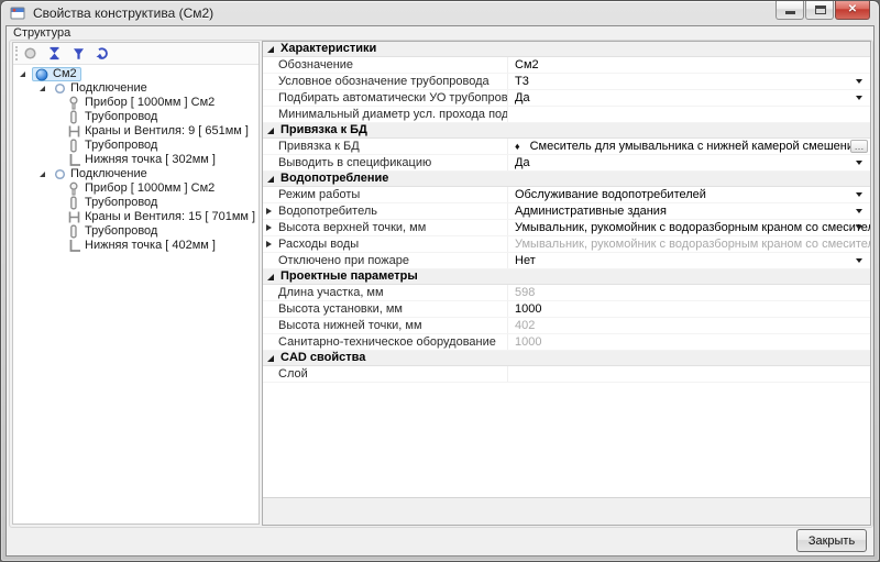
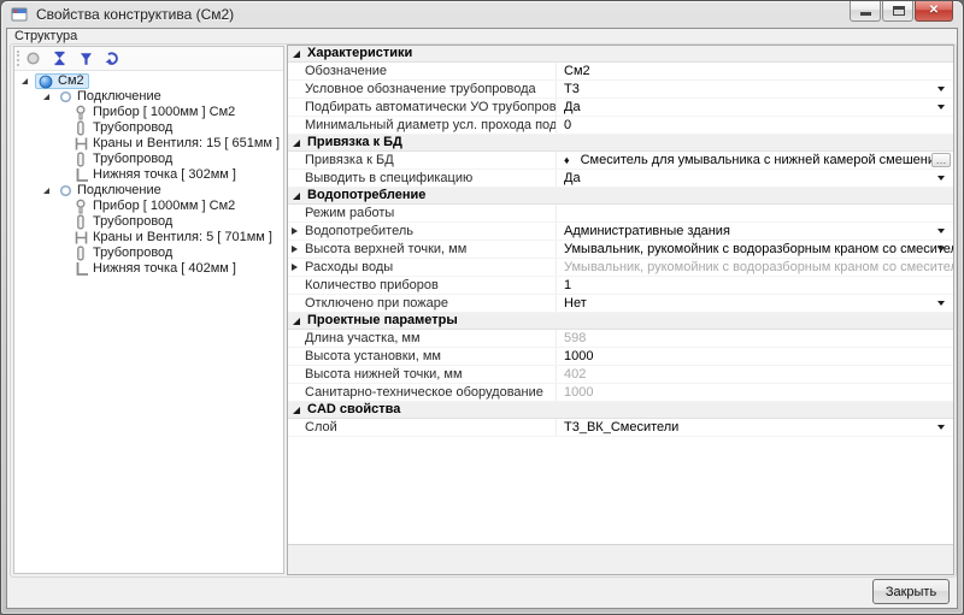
  Свойства конструктива (См2)
  ✕
  Структура
  См2
  Подключение
  Прибор [ 1000мм ] См2
  Трубопровод
- Краны и Вентиля: 9 [ 651мм ]
+ Краны и Вентиля: 15 [ 651мм ]
  Трубопровод
  Нижняя точка [ 302мм ]
  Подключение
  Прибор [ 1000мм ] См2
  Трубопровод
- Краны и Вентиля: 15 [ 701мм ]
+ Краны и Вентиля: 5 [ 701мм ]
  Трубопровод
  Нижняя точка [ 402мм ]
  Характеристики
  Обозначение
  См2
  Условное обозначение трубопровода
  Т3
  Подбирать автоматически УО трубопров
  Да
+ 0
  Привязка к БД
  Привязка к БД
  ♦ Смеситель для умывальника с нижней камерой смешен
  …
  Выводить в спецификацию
  Да
  Водопотребление
  Режим работы
- Обслуживание водопотребителей
  Водопотребитель
  Административные здания
  Высота верхней точки, мм
  Умывальник, рукомойник с водоразборным краном со смесите
  Расходы воды
  Умывальник, рукомойник с водоразборным краном со смесите
+ Количество приборов
+ 1
  Отключено при пожаре
  Нет
  Проектные параметры
  Длина участка, мм
  598
  Высота установки, мм
  1000
  Высота нижней точки, мм
  402
  Санитарно-техническое оборудование
  1000
  CAD свойства
  Слой
+ Т3_ВК_Смесители
  Закрыть
